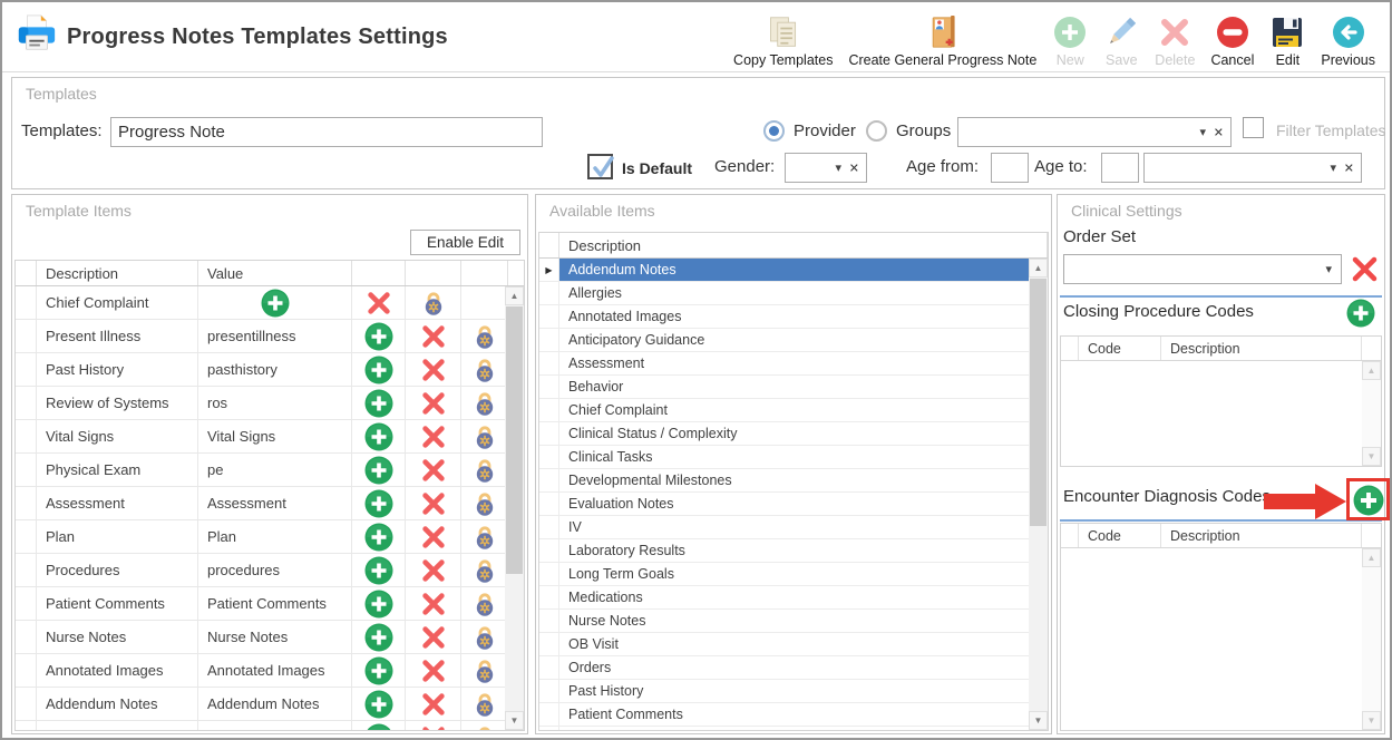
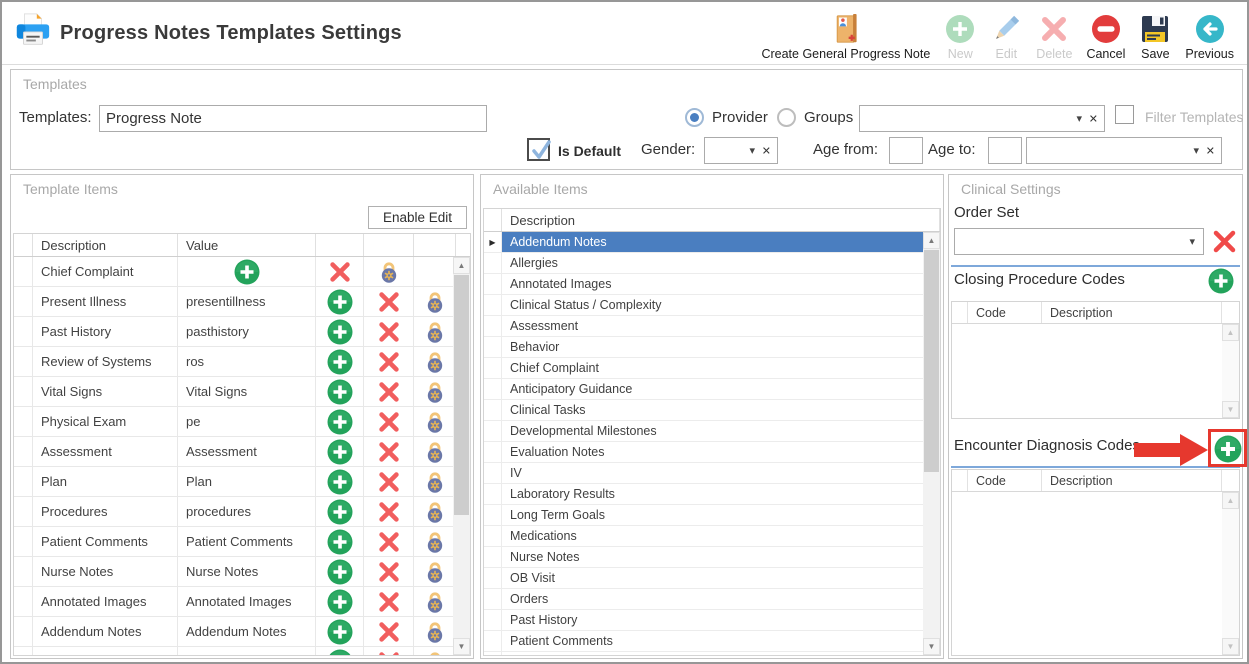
  Progress Notes Templates Settings
- Copy Templates
  Create General Progress Note
  New
- Save
+ Edit
  Delete
  Cancel
- Edit
+ Save
  Previous
  Templates
  Templates:
  Progress Note
  Provider
  Groups
  ▾
  ✕
  Filter Templates
  Is Default
  Gender:
  ▾
  ✕
  Age from:
  Age to:
  ▾
  ✕
  Template Items
  Enable Edit
  Description
  Value
  Chief Complaint
  Present Illness
  presentillness
  Past History
  pasthistory
  Review of Systems
  ros
  Vital Signs
  Vital Signs
  Physical Exam
  pe
  Assessment
  Assessment
  Plan
  Plan
  Procedures
  procedures
  Patient Comments
  Patient Comments
  Nurse Notes
  Nurse Notes
  Annotated Images
  Annotated Images
  Addendum Notes
  Addendum Notes
  ▲
  ▼
  Available Items
  Description
  ▶
  Addendum Notes
  Allergies
  Annotated Images
- Anticipatory Guidance
+ Clinical Status / Complexity
  Assessment
  Behavior
  Chief Complaint
- Clinical Status / Complexity
+ Anticipatory Guidance
  Clinical Tasks
  Developmental Milestones
  Evaluation Notes
  IV
  Laboratory Results
  Long Term Goals
  Medications
  Nurse Notes
  OB Visit
  Orders
  Past History
  Patient Comments
  ▲
  ▼
  Clinical Settings
  Order Set
  ▾
  Closing Procedure Codes
  Code
  Description
  ▲
  ▼
  Encounter Diagnosis Code
  Code
  Description
  ▲
  ▼
